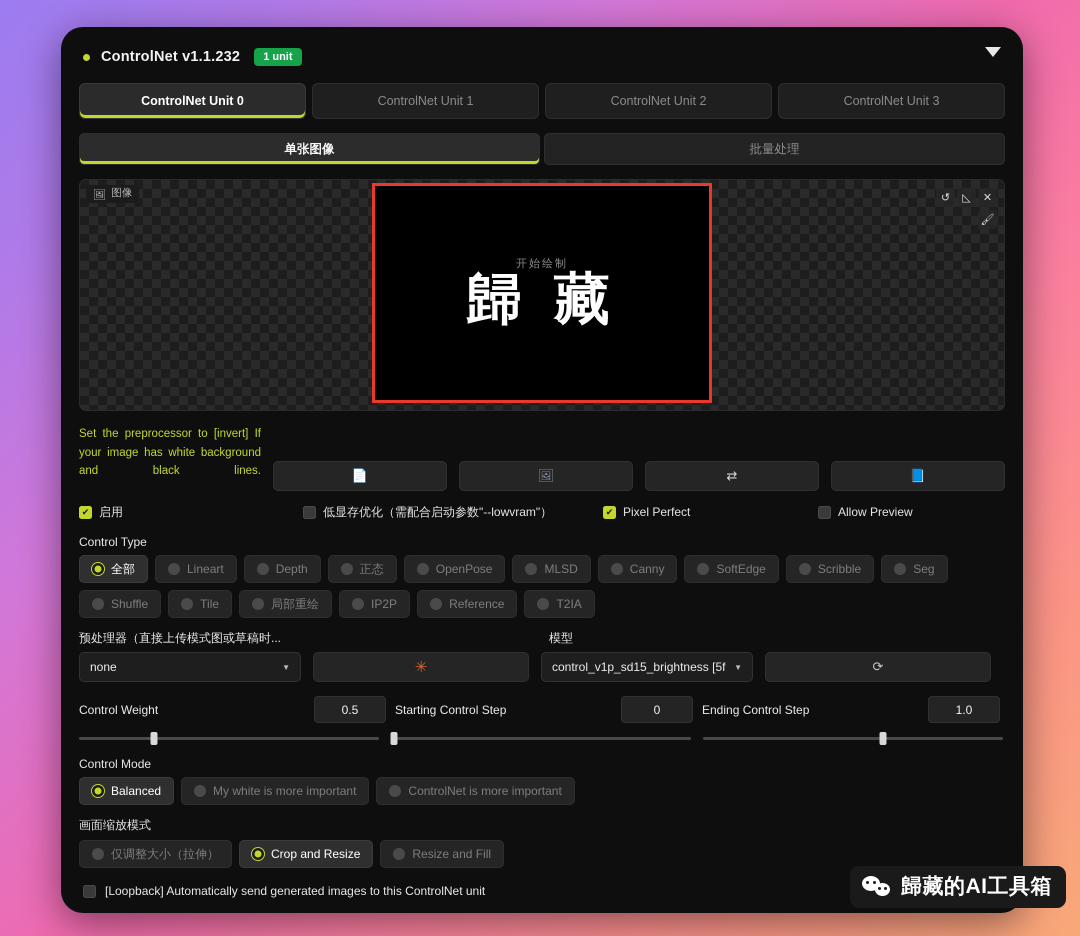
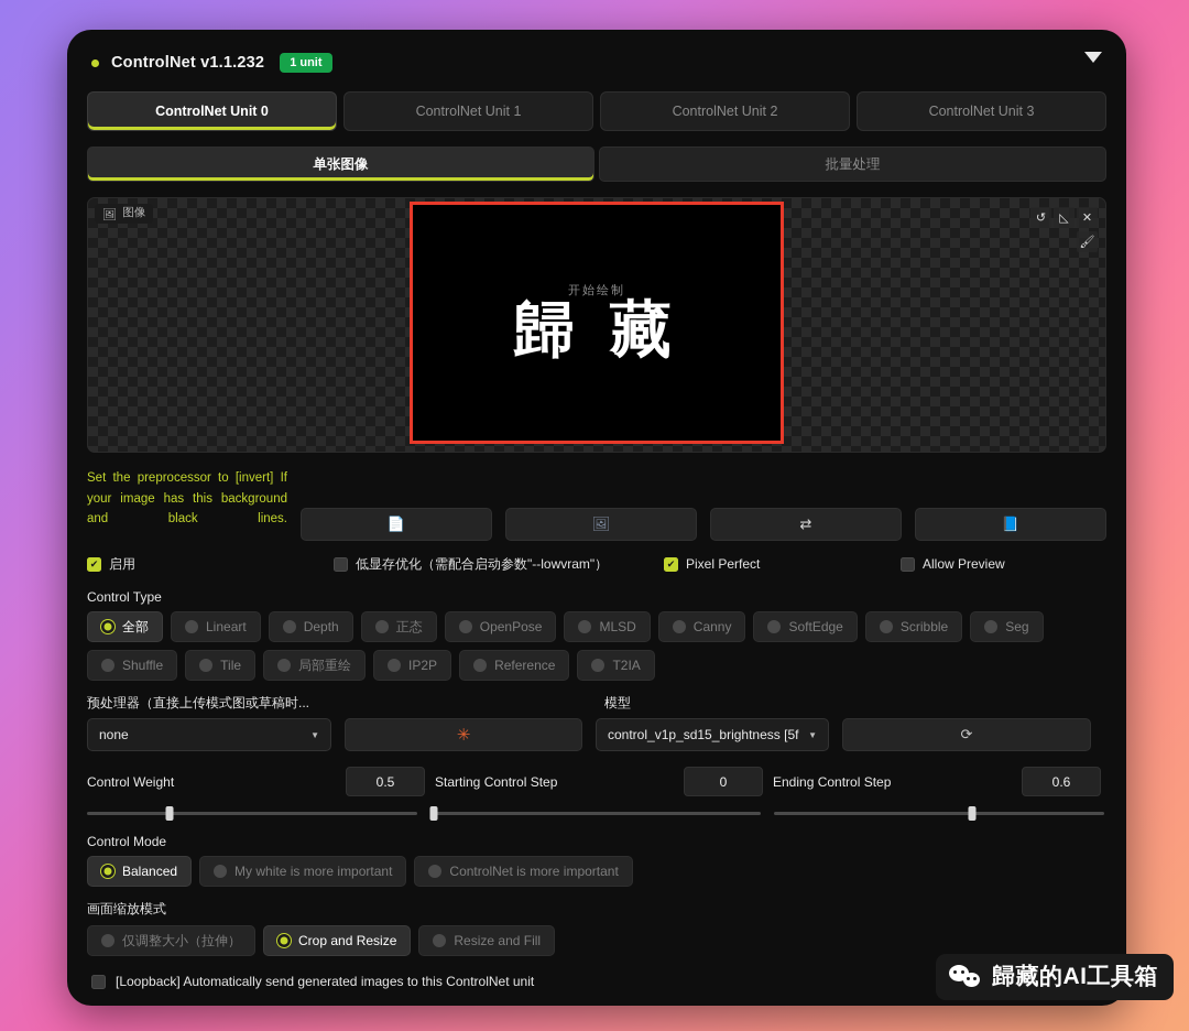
  ControlNet v1.1.232
  1 unit
  ControlNet Unit 0
  ControlNet Unit 1
  ControlNet Unit 2
  ControlNet Unit 3
  单张图像
  批量处理
  🖼
  图像
  ↺
  ◺
  ✕
  🖌
  开始绘制
  歸 藏
- Set the preprocessor to [invert] If your image has white background and black lines.
+ Set the preprocessor to [invert] If your image has this background and black lines.
  📄
  🖼
  ⇄
  📘
  启用
  低显存优化（需配合启动参数"--lowvram"）
  Pixel Perfect
  Allow Preview
  Control Type
  全部
  Lineart
  Depth
  正态
  OpenPose
  MLSD
  Canny
  SoftEdge
  Scribble
  Seg
  Shuffle
  Tile
  局部重绘
  IP2P
  Reference
  T2IA
  预处理器（直接上传模式图或草稿时...
  模型
  none
  ▼
  ✳
  control_v1p_sd15_brightness [5f
  ▼
  ⟳
  Control Weight
  0.5
  Starting Control Step
  0
  Ending Control Step
- 1.0
+ 0.6
  Control Mode
  Balanced
  My white is more important
  ControlNet is more important
  画面缩放模式
  仅调整大小（拉伸）
  Crop and Resize
  Resize and Fill
  [Loopback] Automatically send generated images to this ControlNet unit
  歸藏的AI工具箱
